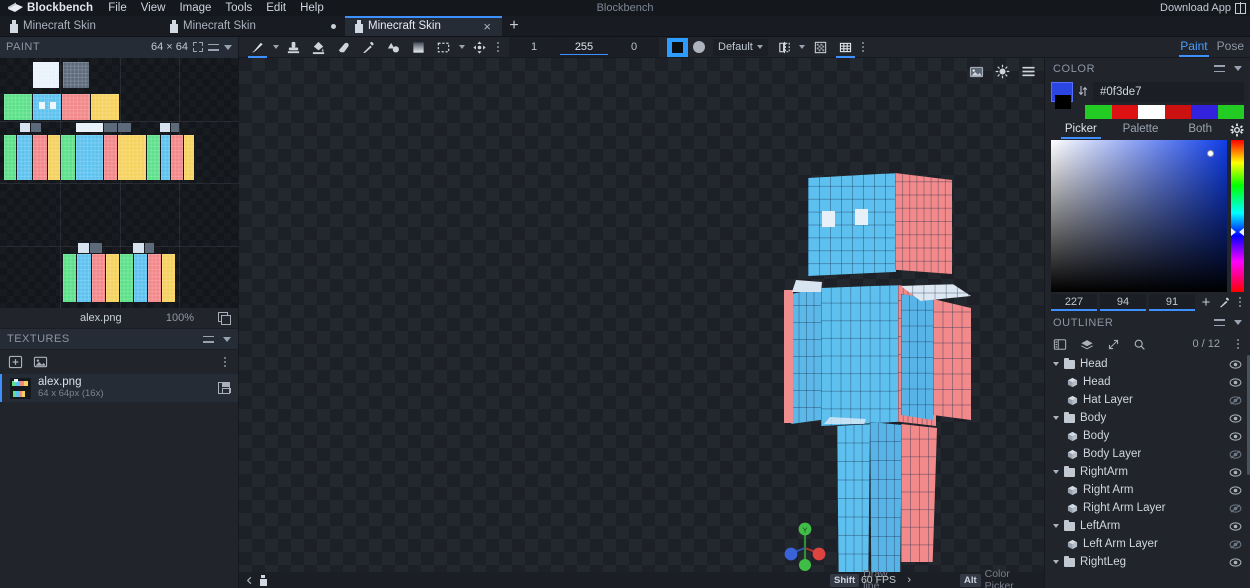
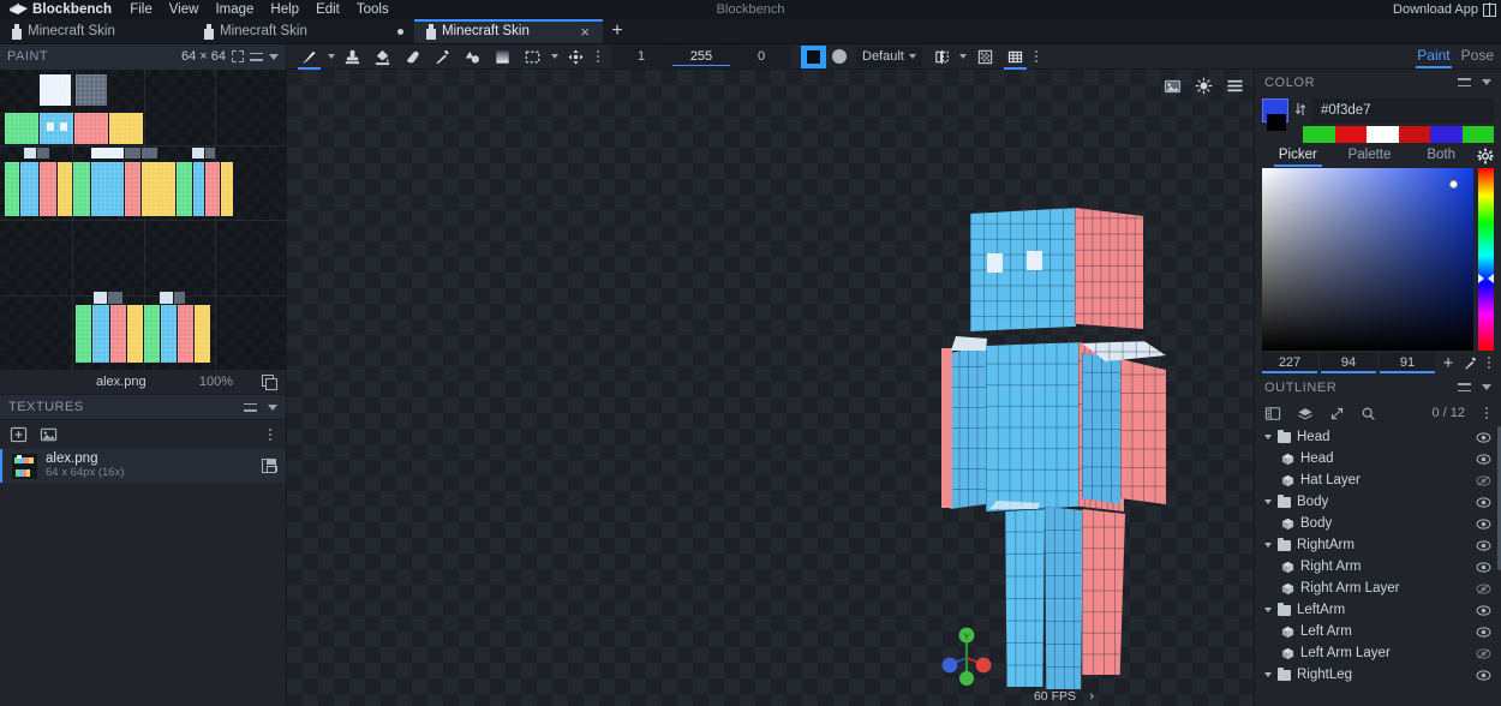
  Blockbench
  File
  View
  Image
- Tools
+ Help
  Edit
- Help
+ Tools
  Blockbench
  Download App
  Minecraft Skin
  Minecraft Skin
  Minecraft Skin
  ×
  +
  PAINT
  64 × 64
  1
  255
  0
  Default
  Paint
  Pose
  alex.png
  100%
  TEXTURES
  alex.png
  64 x 64px (16x)
  Y
  60 FPS
  ›
- Shift
- Draw line
- Alt
- Color Picker
  COLOR
  #0f3de7
  Picker
  Palette
  Both
  227
  94
  91
  +
  OUTLINER
  0 / 12
  Head
  Head
  Hat Layer
  Body
  Body
- Body Layer
  RightArm
  Right Arm
  Right Arm Layer
  LeftArm
+ Left Arm
  Left Arm Layer
  RightLeg
